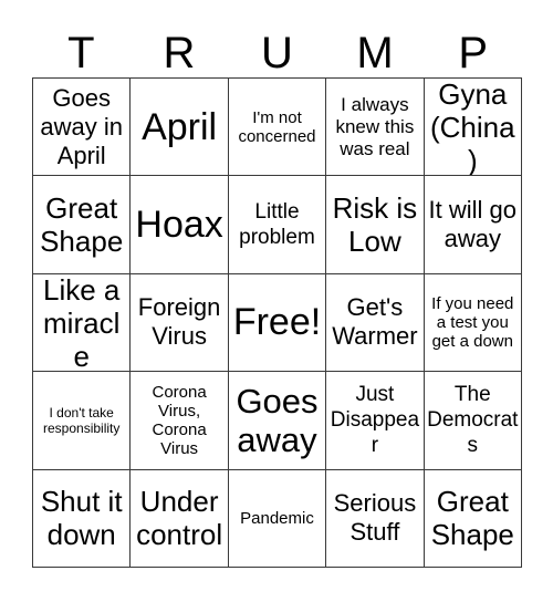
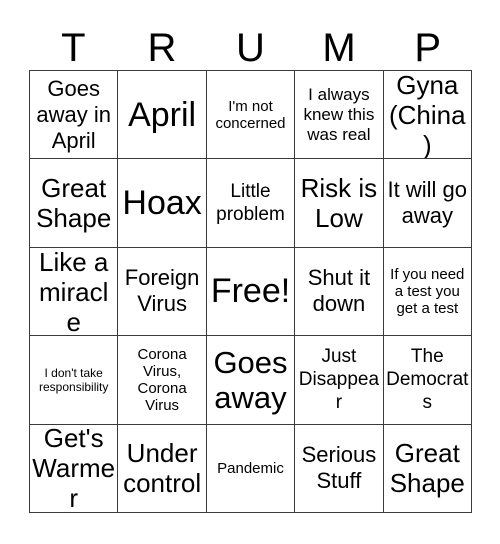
  T
  R
  U
  M
  P
  Goes away in April
  April
  I'm not concerned
  I always knew this was real
  Gyna (China)
  Great Shape
  Hoax
  Little problem
  Risk is Low
  It will go away
  Like a miracle
  Foreign Virus
  Free!
- Get's Warmer
+ Shut it down
- If you need a test you get a down
+ If you need a test you get a test
  I don't take responsibility
  Corona Virus, Corona Virus
  Goes away
  Just Disappear
  The Democrats
- Shut it down
+ Get's Warmer
  Under control
  Pandemic
  Serious Stuff
  Great Shape
